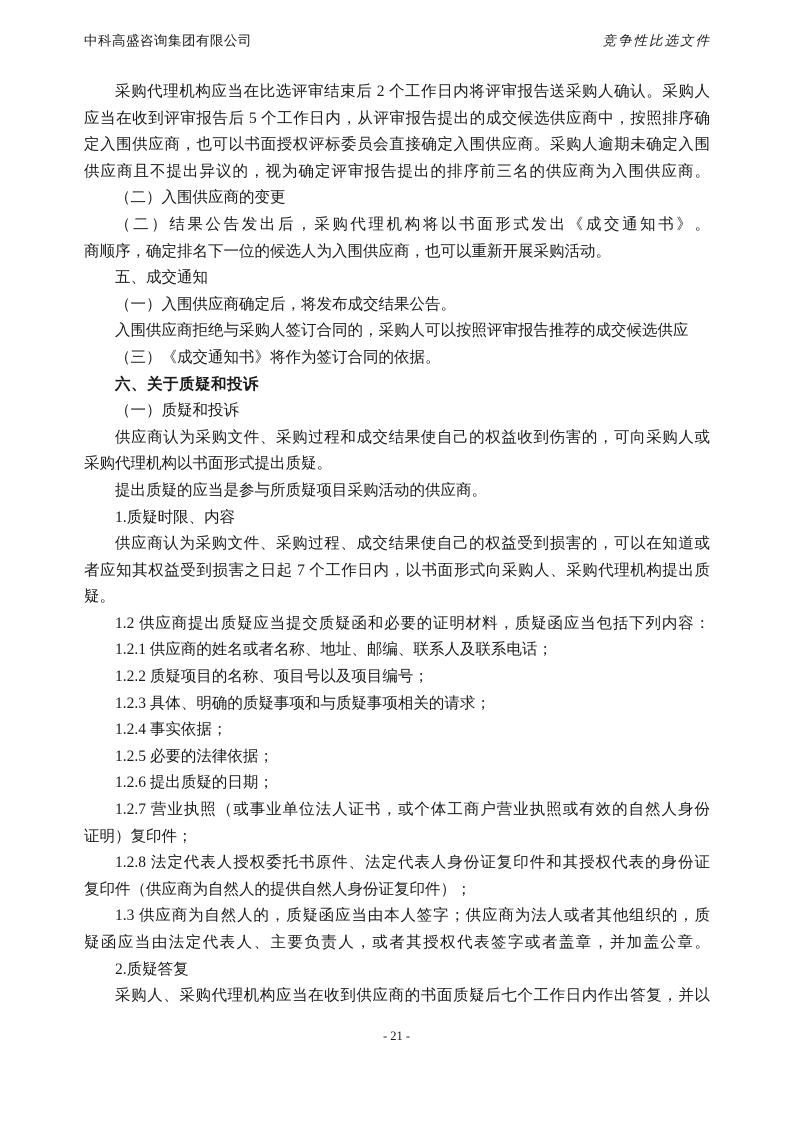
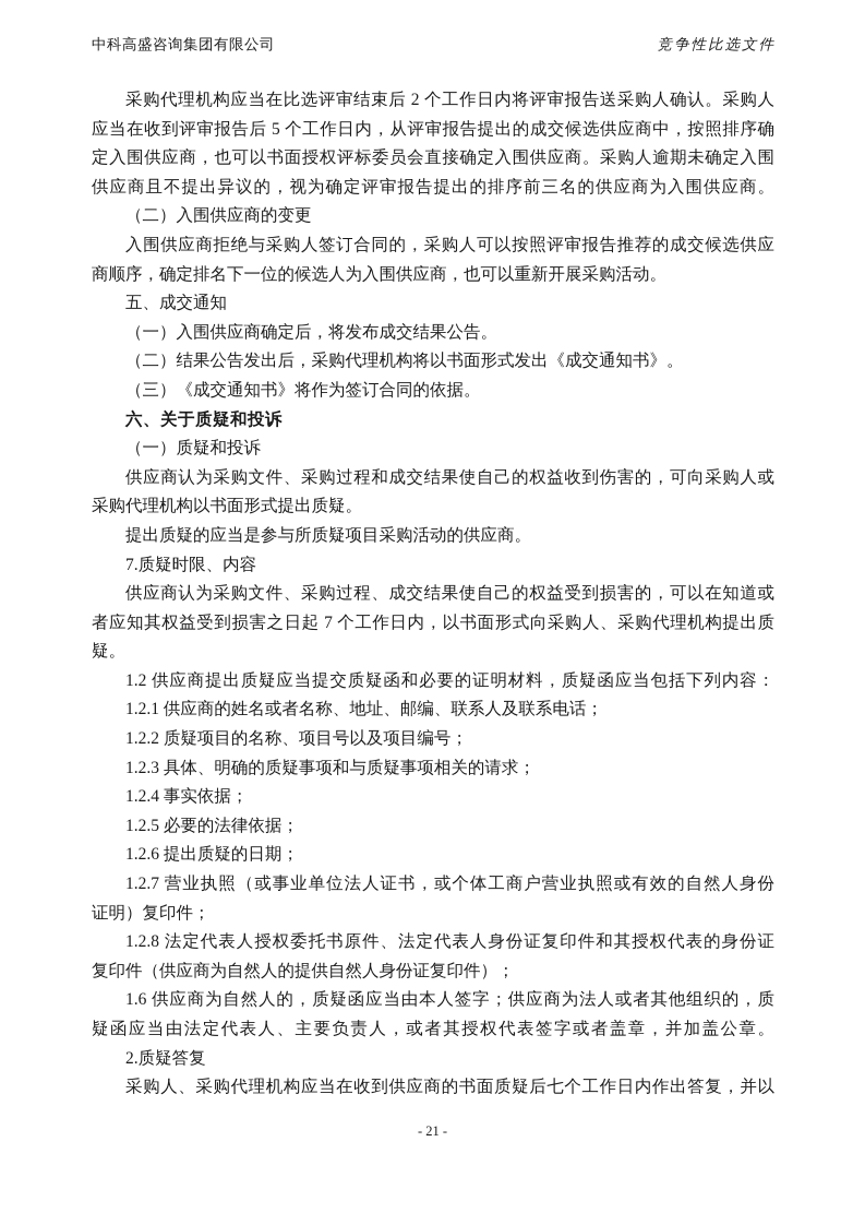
  中科高盛咨询集团有限公司
  竞争性比选文件
  采购代理机构应当在比选评审结束后 2 个工作日内将评审报告送采购人确认。采购人
  应当在收到评审报告后 5 个工作日内，从评审报告提出的成交候选供应商中，按照排序确
  定入围供应商，也可以书面授权评标委员会直接确定入围供应商。采购人逾期未确定入围
  供应商且不提出异议的，视为确定评审报告提出的排序前三名的供应商为入围供应商。
  （二）入围供应商的变更
- （二）结果公告发出后，采购代理机构将以书面形式发出《成交通知书》。
+ 入围供应商拒绝与采购人签订合同的，采购人可以按照评审报告推荐的成交候选供应
  商顺序，确定排名下一位的候选人为入围供应商，也可以重新开展采购活动。
  五、成交通知
  （一）入围供应商确定后，将发布成交结果公告。
- 入围供应商拒绝与采购人签订合同的，采购人可以按照评审报告推荐的成交候选供应
+ （二）结果公告发出后，采购代理机构将以书面形式发出《成交通知书》。
  （三）《成交通知书》将作为签订合同的依据。
  六、关于质疑和投诉
  （一）质疑和投诉
  供应商认为采购文件、采购过程和成交结果使自己的权益收到伤害的，可向采购人或
  采购代理机构以书面形式提出质疑。
  提出质疑的应当是参与所质疑项目采购活动的供应商。
- 1.质疑时限、内容
+ 7.质疑时限、内容
  供应商认为采购文件、采购过程、成交结果使自己的权益受到损害的，可以在知道或
  者应知其权益受到损害之日起 7 个工作日内，以书面形式向采购人、采购代理机构提出质
  疑。
  1.2 供应商提出质疑应当提交质疑函和必要的证明材料，质疑函应当包括下列内容：
  1.2.1 供应商的姓名或者名称、地址、邮编、联系人及联系电话；
  1.2.2 质疑项目的名称、项目号以及项目编号；
  1.2.3 具体、明确的质疑事项和与质疑事项相关的请求；
  1.2.4 事实依据；
  1.2.5 必要的法律依据；
  1.2.6 提出质疑的日期；
  1.2.7 营业执照（或事业单位法人证书，或个体工商户营业执照或有效的自然人身份
  证明）复印件；
  1.2.8 法定代表人授权委托书原件、法定代表人身份证复印件和其授权代表的身份证
  复印件（供应商为自然人的提供自然人身份证复印件）；
- 1.3 供应商为自然人的，质疑函应当由本人签字；供应商为法人或者其他组织的，质
+ 1.6 供应商为自然人的，质疑函应当由本人签字；供应商为法人或者其他组织的，质
  疑函应当由法定代表人、主要负责人，或者其授权代表签字或者盖章，并加盖公章。
  2.质疑答复
  采购人、采购代理机构应当在收到供应商的书面质疑后七个工作日内作出答复，并以
  - 21 -
